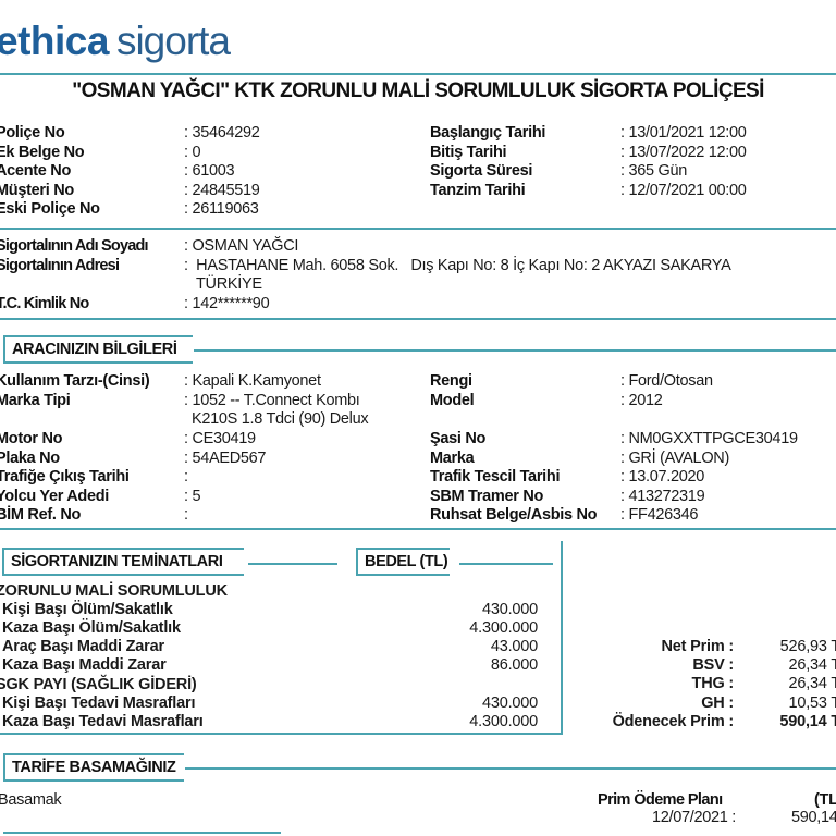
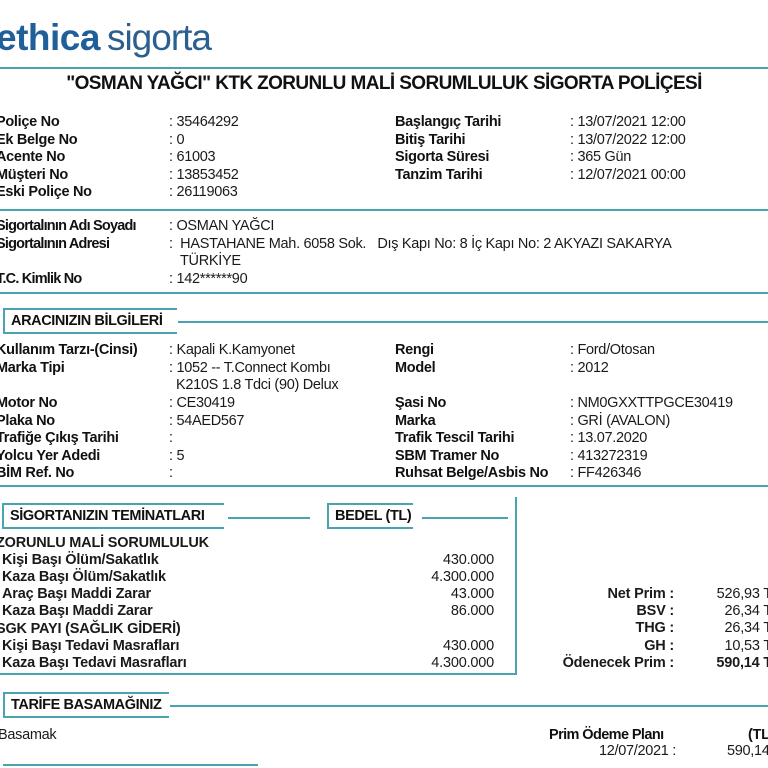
  ethica sigorta
  "OSMAN YAĞCI" KTK ZORUNLU MALİ SORUMLULUK SİGORTA POLİÇESİ
  Poliçe No
  : 35464292
  Ek Belge No
  : 0
  Acente No
  : 61003
  Müşteri No
- : 24845519
+ : 13853452
  Eski Poliçe No
  : 26119063
  Başlangıç Tarihi
- : 13/01/2021 12:00
+ : 13/07/2021 12:00
  Bitiş Tarihi
  : 13/07/2022 12:00
  Sigorta Süresi
  : 365 Gün
  Tanzim Tarihi
  : 12/07/2021 00:00
  Sigortalının Adı Soyadı
  : OSMAN YAĞCI
  Sigortalının Adresi
  : HASTAHANE Mah. 6058 Sok. Dış Kapı No: 8 İç Kapı No: 2 AKYAZI SAKARYA
  TÜRKİYE
  .C. Kimlik No
  : 142******90
  ARACINIZIN BİLGİLERİ
  Kullanım Tarzı-(Cinsi)
  : Kapali K.Kamyonet
  Marka Tipi
  : 1052 -- T.Connect Kombı
  K210S 1.8 Tdci (90) Delux
  Motor No
  : CE30419
  Plaka No
  : 54AED567
  rafiğe Çıkış Tarihi
  :
  Yolcu Yer Adedi
  : 5
  BİM Ref. No
  :
  Rengi
  : Ford/Otosan
  Model
  : 2012
  Şasi No
  : NM0GXXTTPGCE30419
  Marka
  : GRİ (AVALON)
  Trafik Tescil Tarihi
  : 13.07.2020
  SBM Tramer No
  : 413272319
  Ruhsat Belge/Asbis No
  : FF426346
  SİGORTANIZIN TEMİNATLARI
  BEDEL (TL)
  ZORUNLU MALİ SORUMLULUK
  Kişi Başı Ölüm/Sakatlık
  430.000
  Kaza Başı Ölüm/Sakatlık
  4.300.000
  Araç Başı Maddi Zarar
  43.000
  Kaza Başı Maddi Zarar
  86.000
  SGK PAYI (SAĞLIK GİDERİ)
  Kişi Başı Tedavi Masrafları
  430.000
  Kaza Başı Tedavi Masrafları
  4.300.000
  Net Prim :
  526,93
  BSV :
  26,34
  THG :
  26,34
  GH :
  10,53
  Ödenecek Prim :
  590,14
  TARİFE BASAMAĞINIZ
  Basamak
  Prim Ödeme Planı
  (TL
  12/07/2021 :
  590,14
